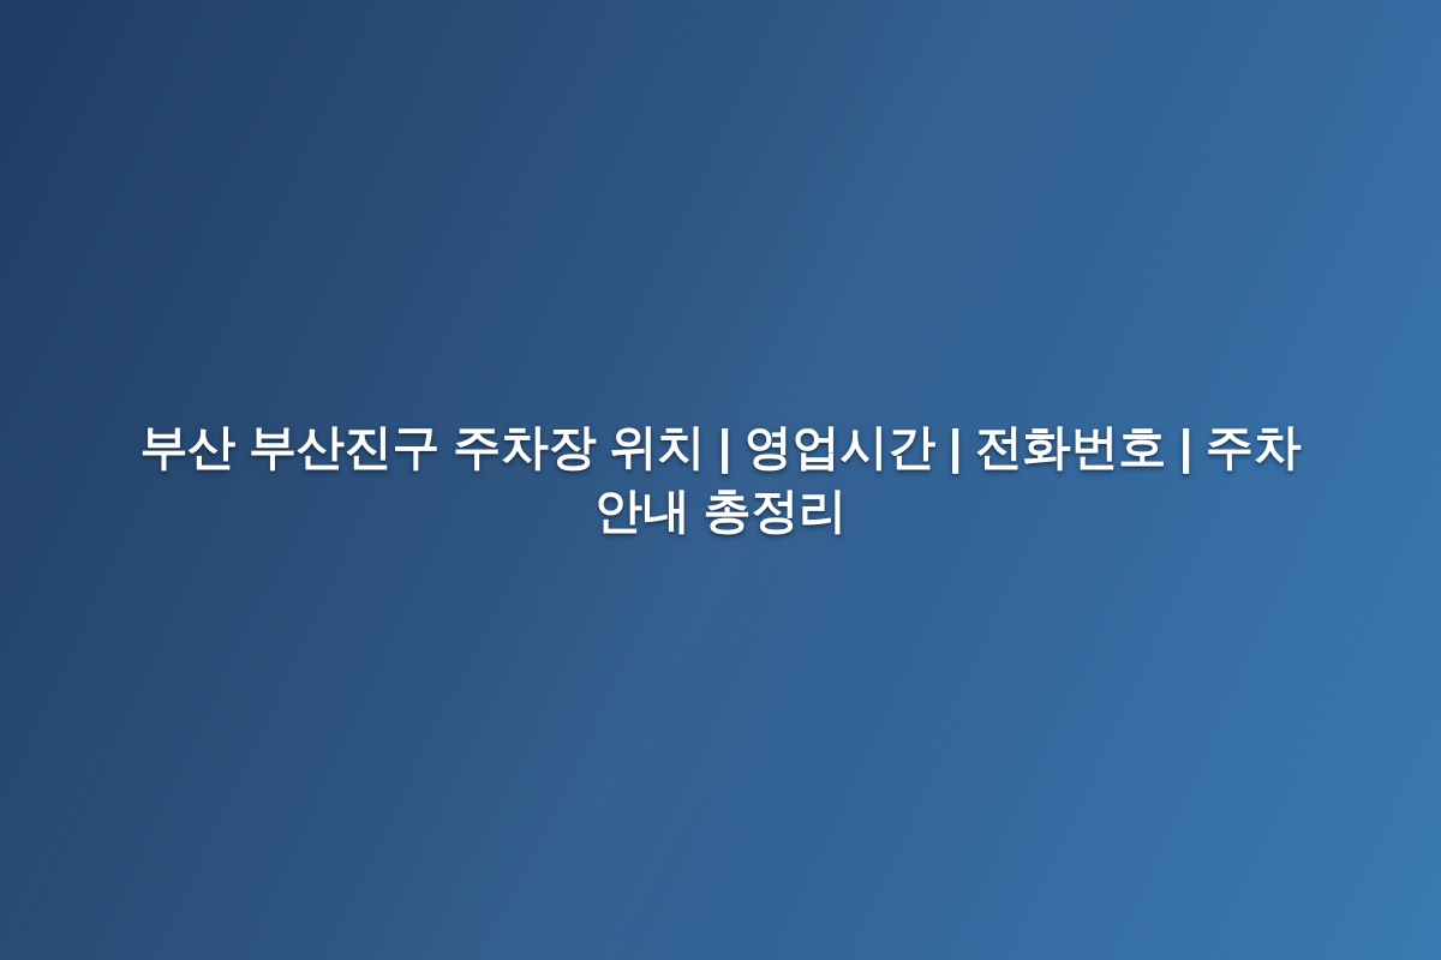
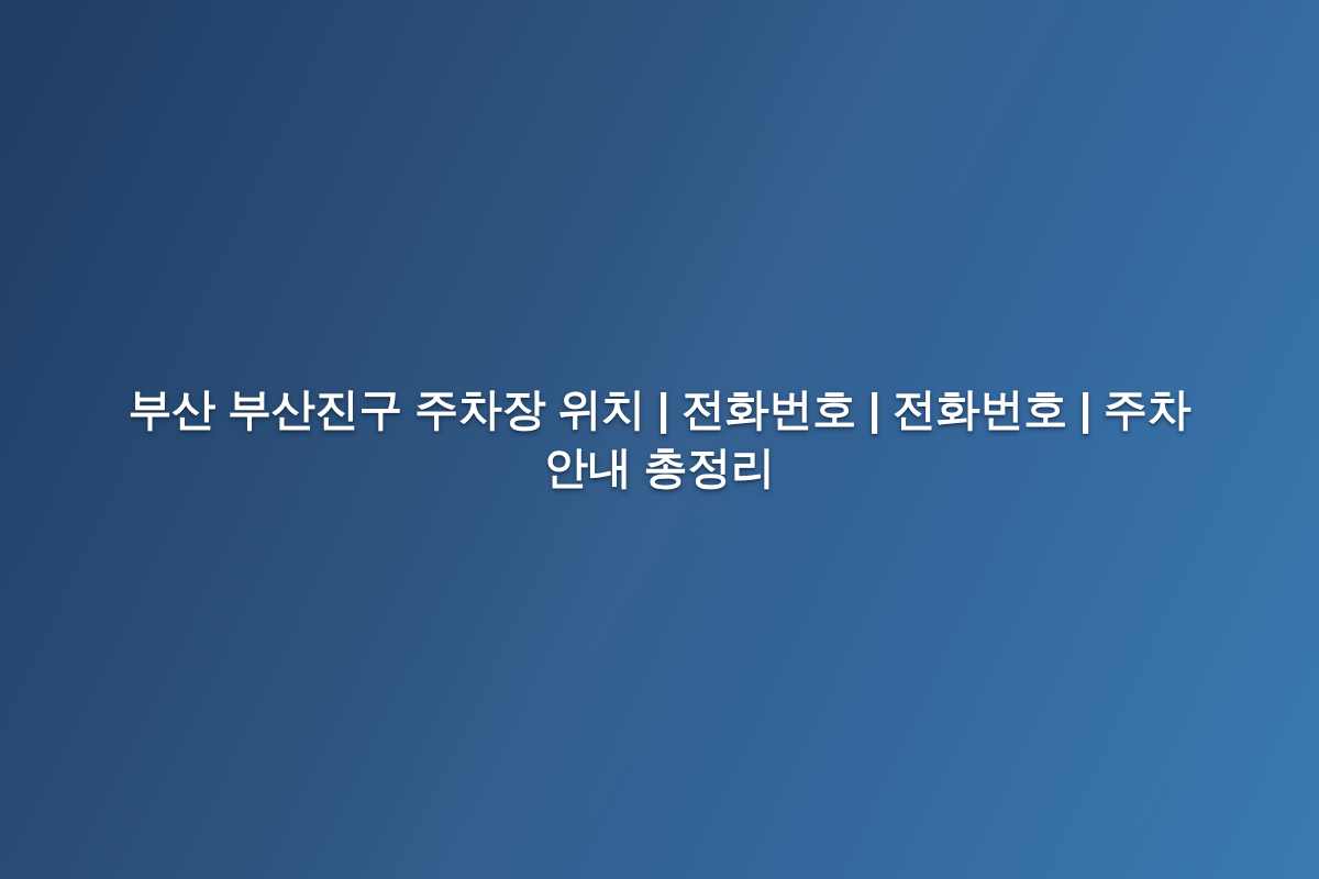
- 부산 부산진구 주차장 위치 | 영업시간 | 전화번호 | 주차 안내 총정리
+ 부산 부산진구 주차장 위치 | 전화번호 | 전화번호 | 주차 안내 총정리
